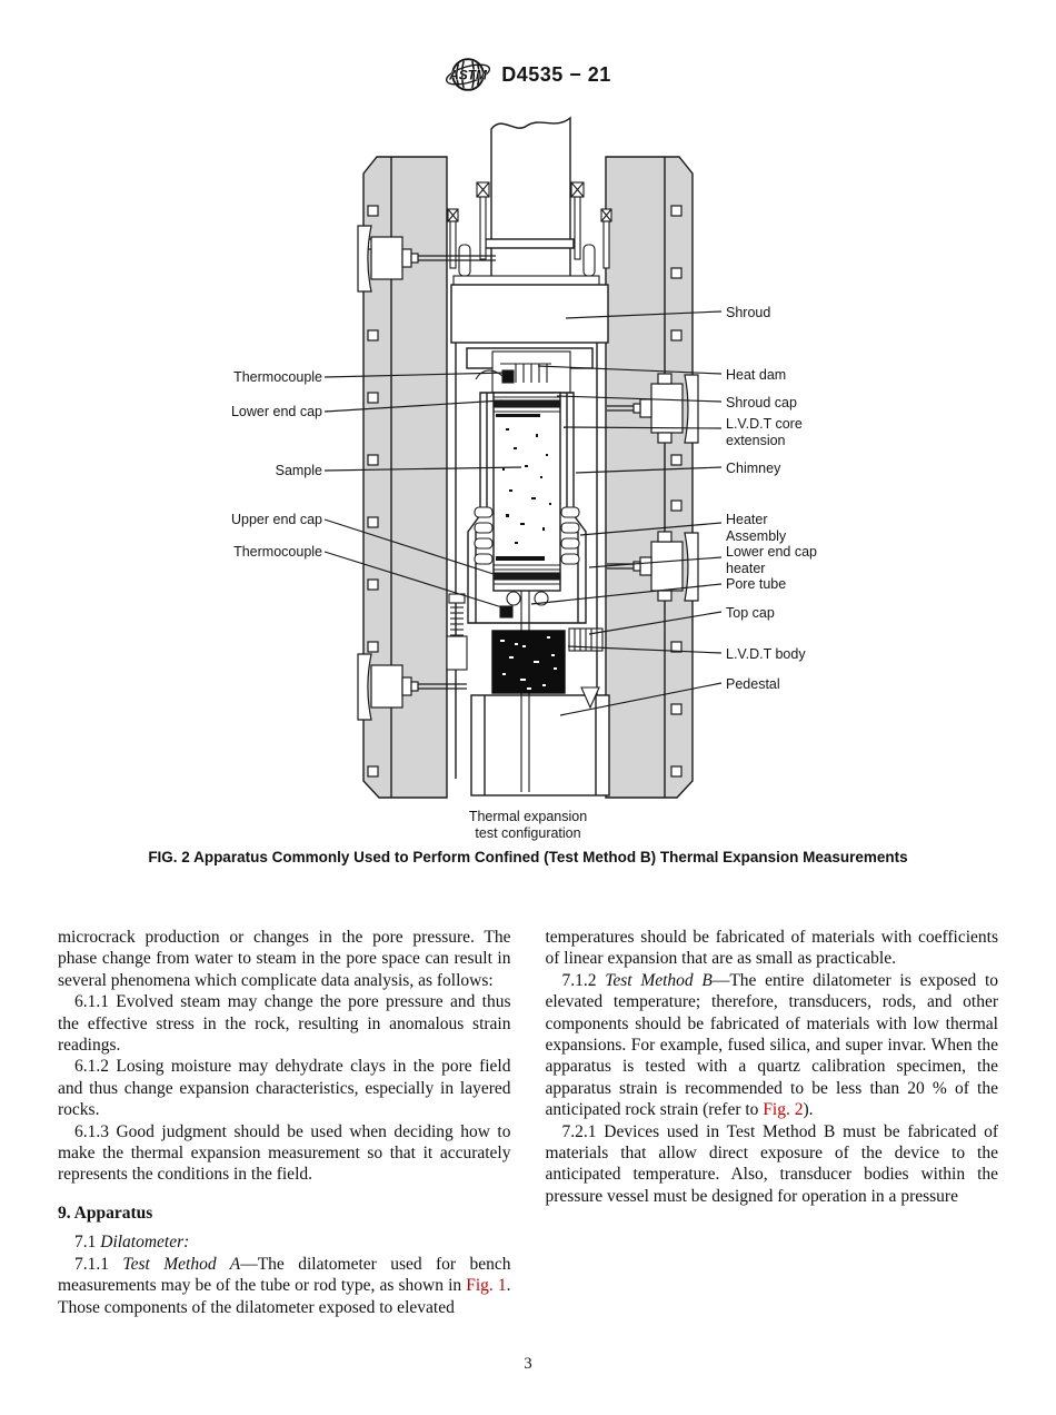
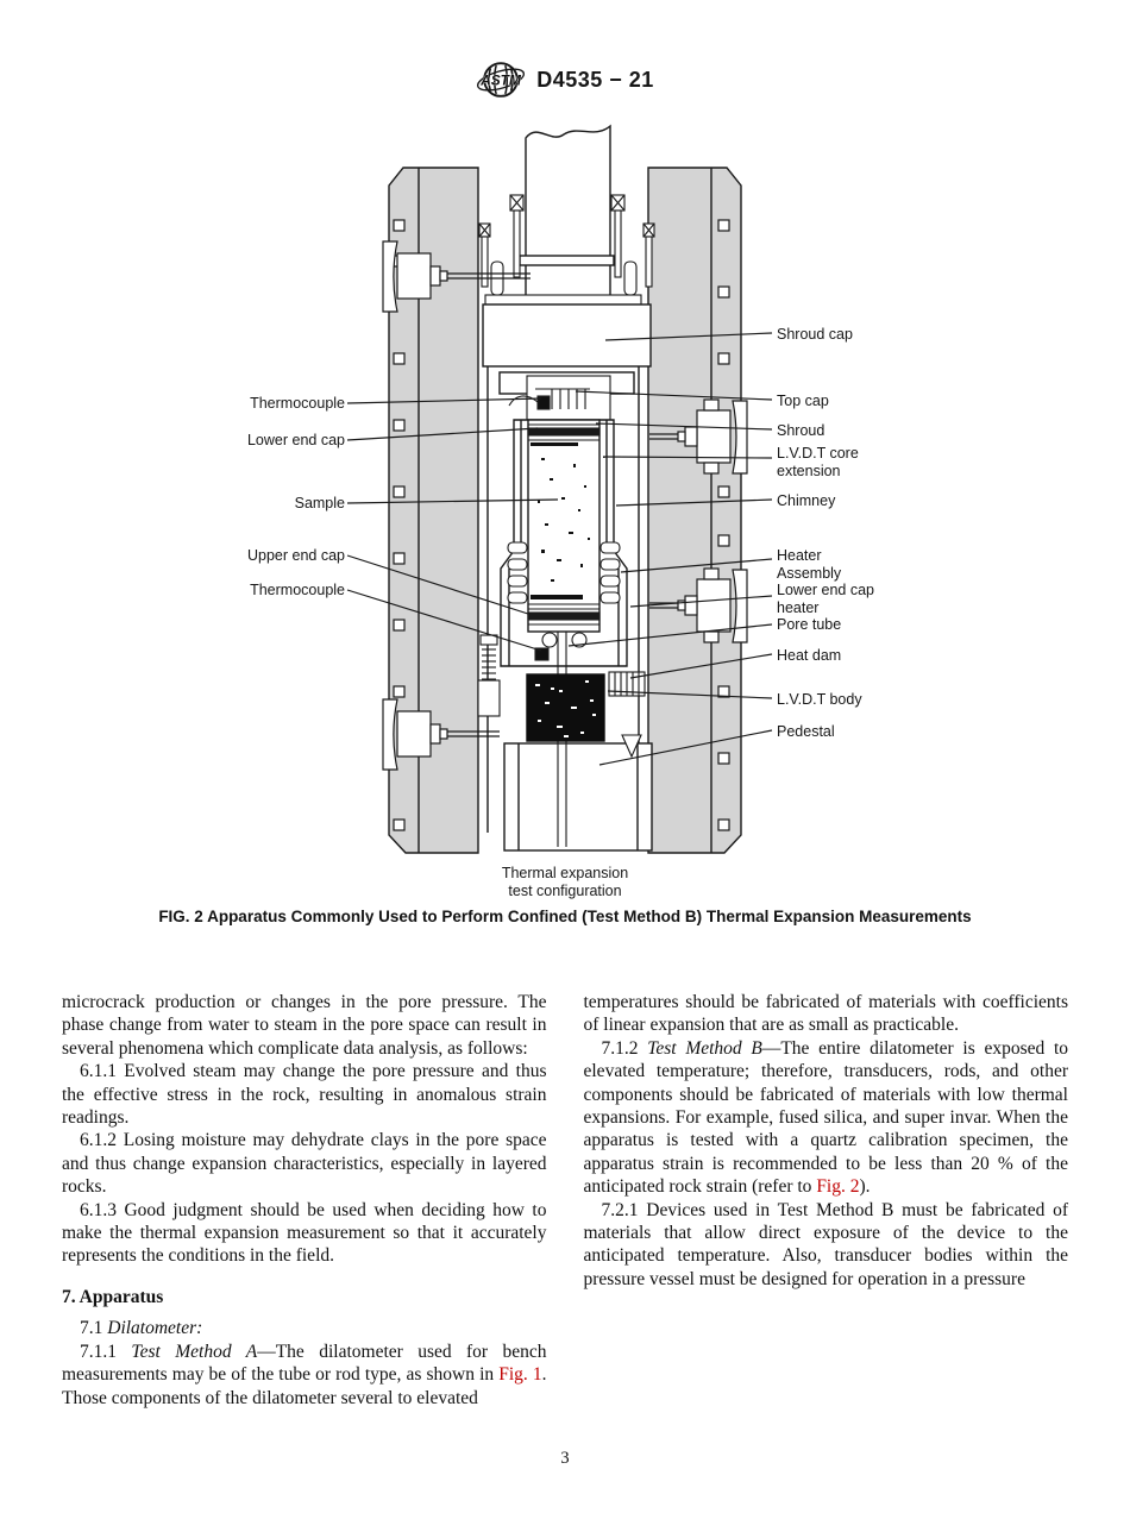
  ASTM
  D4535 − 21
  Thermocouple
  Lower end cap
  Sample
  Upper end cap
  Thermocouple
- Shroud
+ Shroud cap
- Heat dam
+ Top cap
- Shroud cap
+ Shroud
  L.V.D.T core extension
  Chimney
  Heater Assembly
  Lower end cap heater
  Pore tube
- Top cap
+ Heat dam
  L.V.D.T body
  Pedestal
  Thermal expansion
  test configuration
  FIG. 2 Apparatus Commonly Used to Perform Confined (Test Method B) Thermal Expansion Measurements
  microcrack production or changes in the pore pressure. The phase change from water to steam in the pore space can result in several phenomena which complicate data analysis, as follows:
  6.1.1 Evolved steam may change the pore pressure and thus the effective stress in the rock, resulting in anomalous strain readings.
- 6.1.2 Losing moisture may dehydrate clays in the pore field and thus change expansion characteristics, especially in layered rocks.
+ 6.1.2 Losing moisture may dehydrate clays in the pore space and thus change expansion characteristics, especially in layered rocks.
  6.1.3 Good judgment should be used when deciding how to make the thermal expansion measurement so that it accurately represents the conditions in the field.
- 9. Apparatus
+ 7. Apparatus
  7.1 Dilatometer:
- 7.1.1 Test Method A—The dilatometer used for bench measurements may be of the tube or rod type, as shown in Fig. 1. Those components of the dilatometer exposed to elevated
+ 7.1.1 Test Method A—The dilatometer used for bench measurements may be of the tube or rod type, as shown in Fig. 1. Those components of the dilatometer several to elevated
  temperatures should be fabricated of materials with coefficients of linear expansion that are as small as practicable.
  7.1.2 Test Method B—The entire dilatometer is exposed to elevated temperature; therefore, transducers, rods, and other components should be fabricated of materials with low thermal expansions. For example, fused silica, and super invar. When the apparatus is tested with a quartz calibration specimen, the apparatus strain is recommended to be less than 20 % of the anticipated rock strain (refer to Fig. 2).
  7.2.1 Devices used in Test Method B must be fabricated of materials that allow direct exposure of the device to the anticipated temperature. Also, transducer bodies within the pressure vessel must be designed for operation in a pressure
  3
